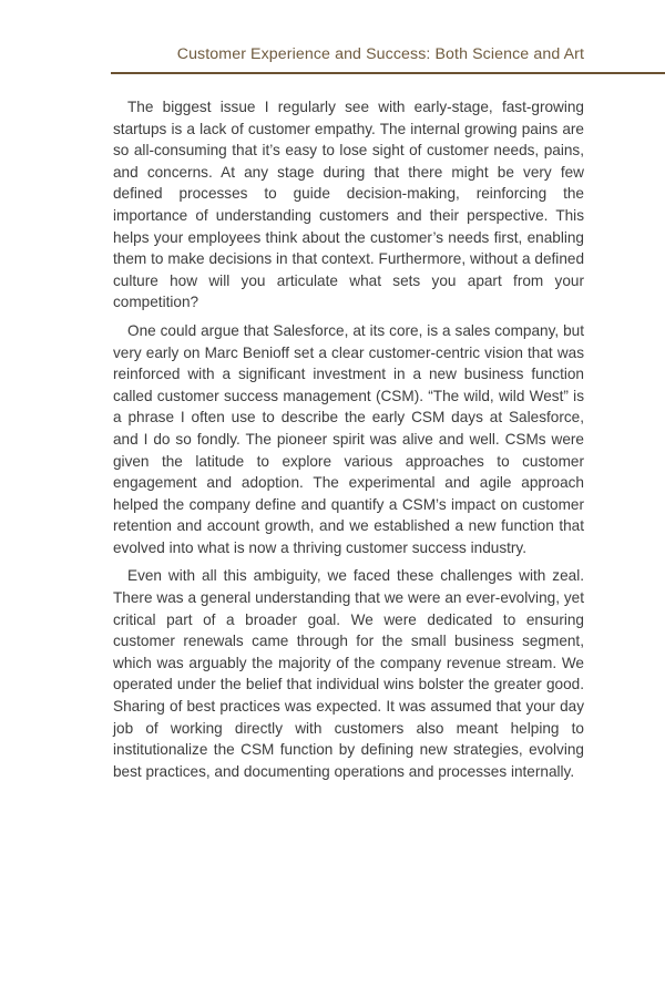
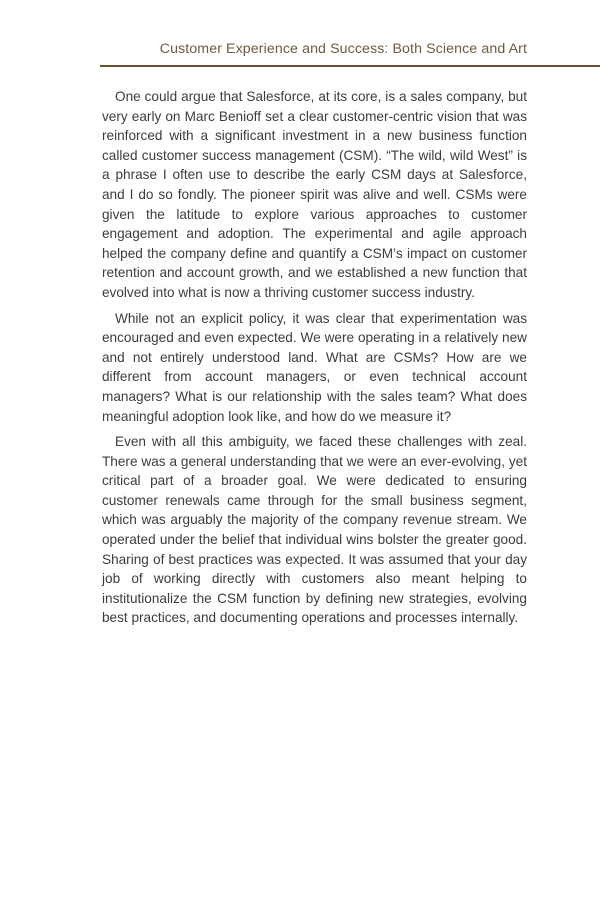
  Customer Experience and Success: Both Science and Art
- The biggest issue I regularly see with early-stage, fast-growing startups is a lack of customer empathy. The internal growing pains are so all-consuming that it’s easy to lose sight of customer needs, pains, and concerns. At any stage during that there might be very few defined processes to guide decision-making, reinforcing the importance of understanding customers and their perspective. This helps your employees think about the customer’s needs first, enabling them to make decisions in that context. Furthermore, without a defined culture how will you articulate what sets you apart from your competition?
  One could argue that Salesforce, at its core, is a sales company, but very early on Marc Benioff set a clear customer-centric vision that was reinforced with a significant investment in a new business function called customer success management (CSM). “The wild, wild West” is a phrase I often use to describe the early CSM days at Salesforce, and I do so fondly. The pioneer spirit was alive and well. CSMs were given the latitude to explore various approaches to customer engagement and adoption. The experimental and agile approach helped the company define and quantify a CSM’s impact on customer retention and account growth, and we established a new function that evolved into what is now a thriving customer success industry.
+ While not an explicit policy, it was clear that experimentation was encouraged and even expected. We were operating in a relatively new and not entirely understood land. What are CSMs? How are we different from account managers, or even technical account managers? What is our relationship with the sales team? What does meaningful adoption look like, and how do we measure it?
  Even with all this ambiguity, we faced these challenges with zeal. There was a general understanding that we were an ever-evolving, yet critical part of a broader goal. We were dedicated to ensuring customer renewals came through for the small business segment, which was arguably the majority of the company revenue stream. We operated under the belief that individual wins bolster the greater good. Sharing of best practices was expected. It was assumed that your day job of working directly with customers also meant helping to institutionalize the CSM function by defining new strategies, evolving best practices, and documenting operations and processes internally.
